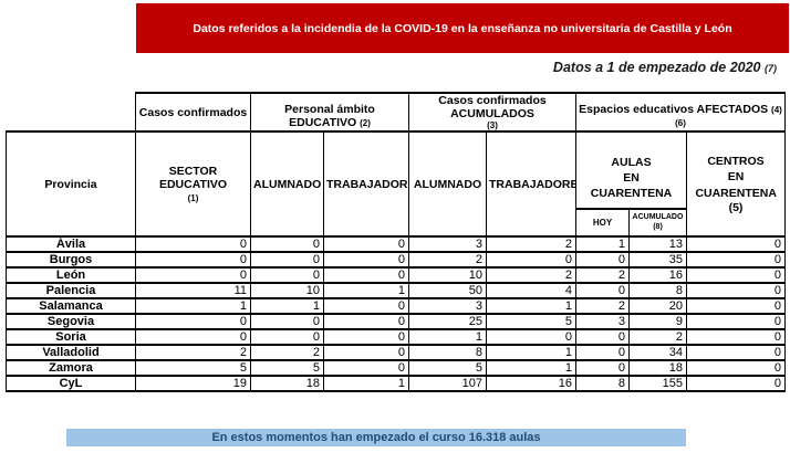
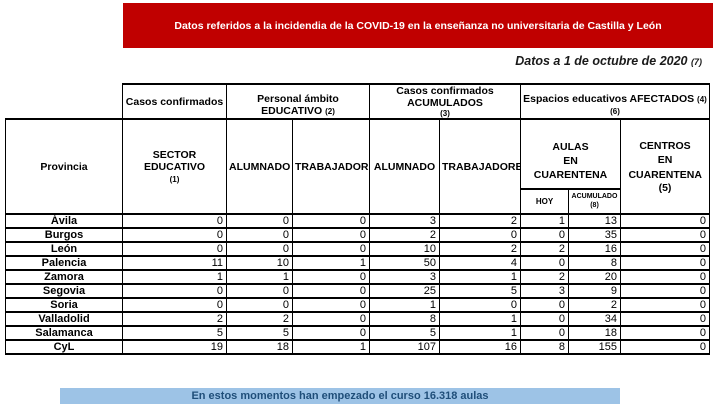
  Datos referidos a la incidendia de la COVID-19 en la enseñanza no universitaria de Castilla y León
- Datos a 1 de empezado de 2020 (7)
+ Datos a 1 de octubre de 2020 (7)
  	Casos confirmados	Personal ámbito EDUCATIVO (2)	Casos confirmados ACUMULADOS (3)	Espacios educativos AFECTADOS (4) (6)
  Provincia	SECTOR EDUCATIVO (1)	ALUMNADO	TRABAJADOR	ALUMNADO	TRABAJADORE	AULAS EN CUARENTENA	CENTROS EN CUARENTENA (5)
  Ávila	0	0	0	3	2	1	13	0
  Burgos	0	0	0	2	0	0	35	0
  León	0	0	0	10	2	2	16	0
  Palencia	11	10	1	50	4	0	8	0
- Salamanca	1	1	0	3	1	2	20	0
+ Zamora	1	1	0	3	1	2	20	0
  Segovia	0	0	0	25	5	3	9	0
  Soria	0	0	0	1	0	0	2	0
  Valladolid	2	2	0	8	1	0	34	0
- Zamora	5	5	0	5	1	0	18	0
+ Salamanca	5	5	0	5	1	0	18	0
  CyL	19	18	1	107	16	8	155	0
  En estos momentos han empezado el curso 16.318 aulas
